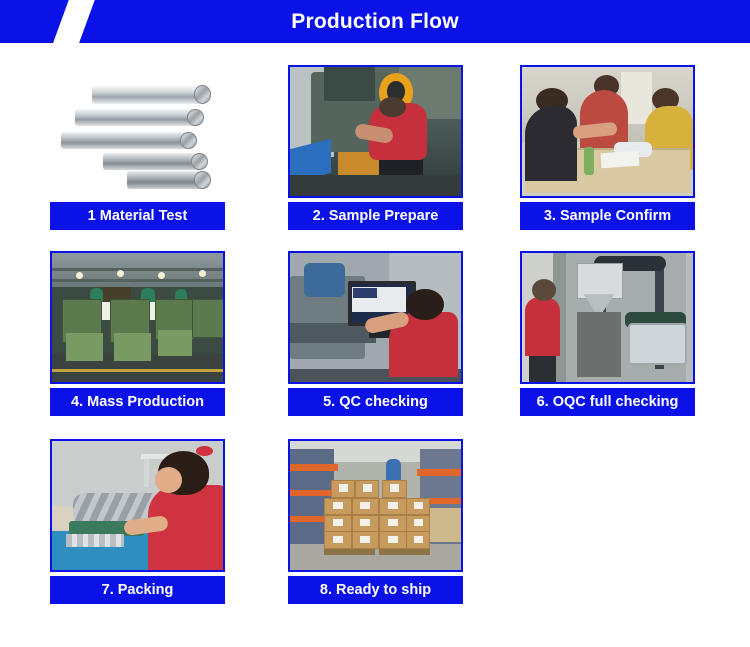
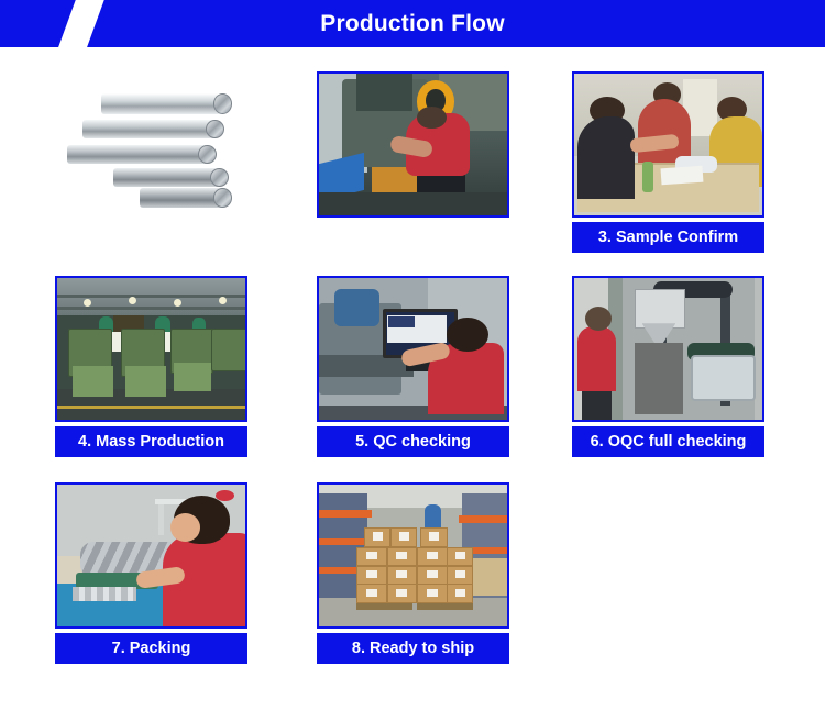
  Production Flow
- 1 Material Test
- 2. Sample Prepare
  3. Sample Confirm
  4. Mass Production
  5. QC checking
  6. OQC full checking
  7. Packing
  8. Ready to ship
